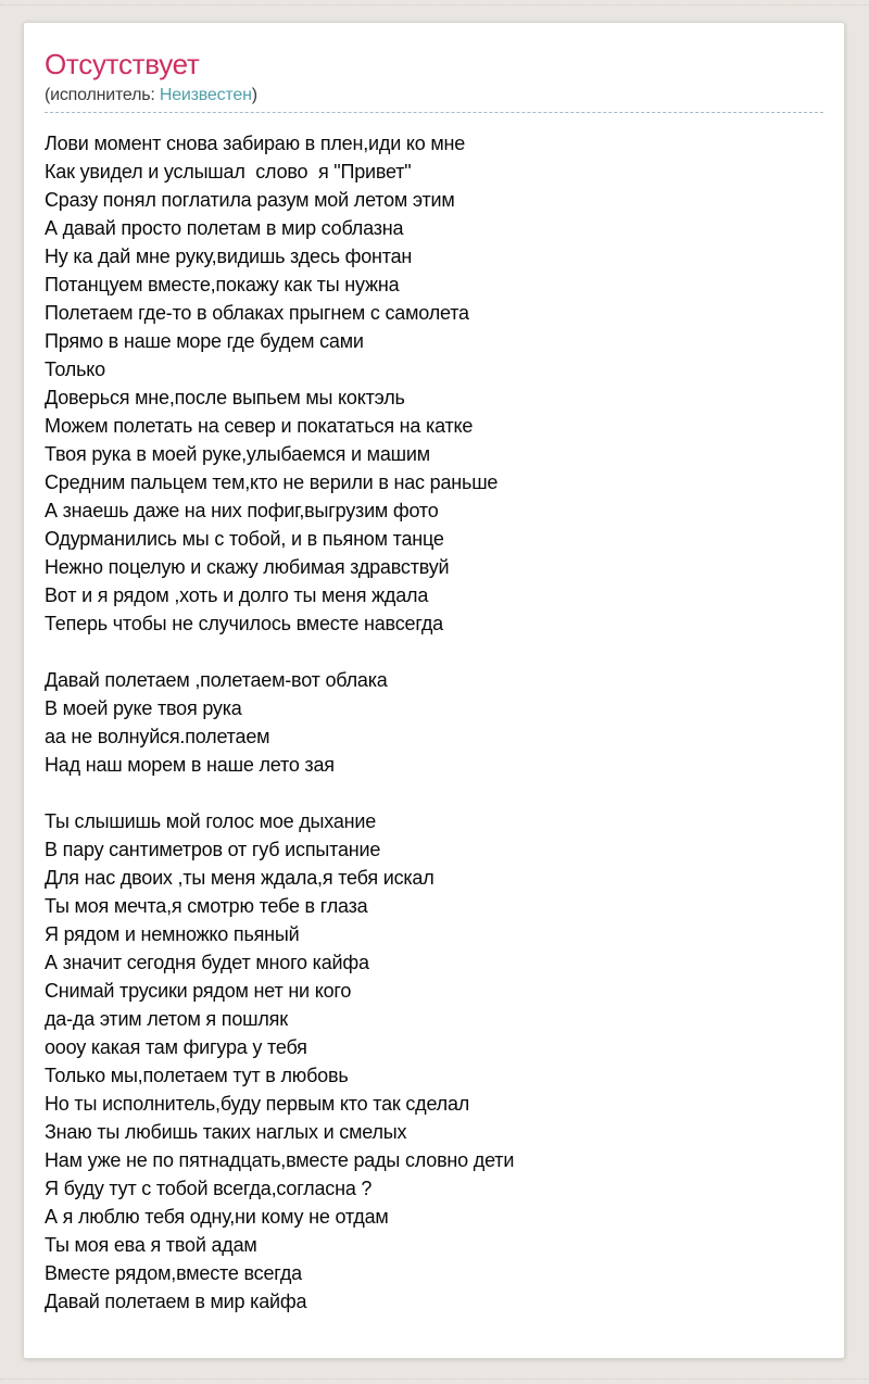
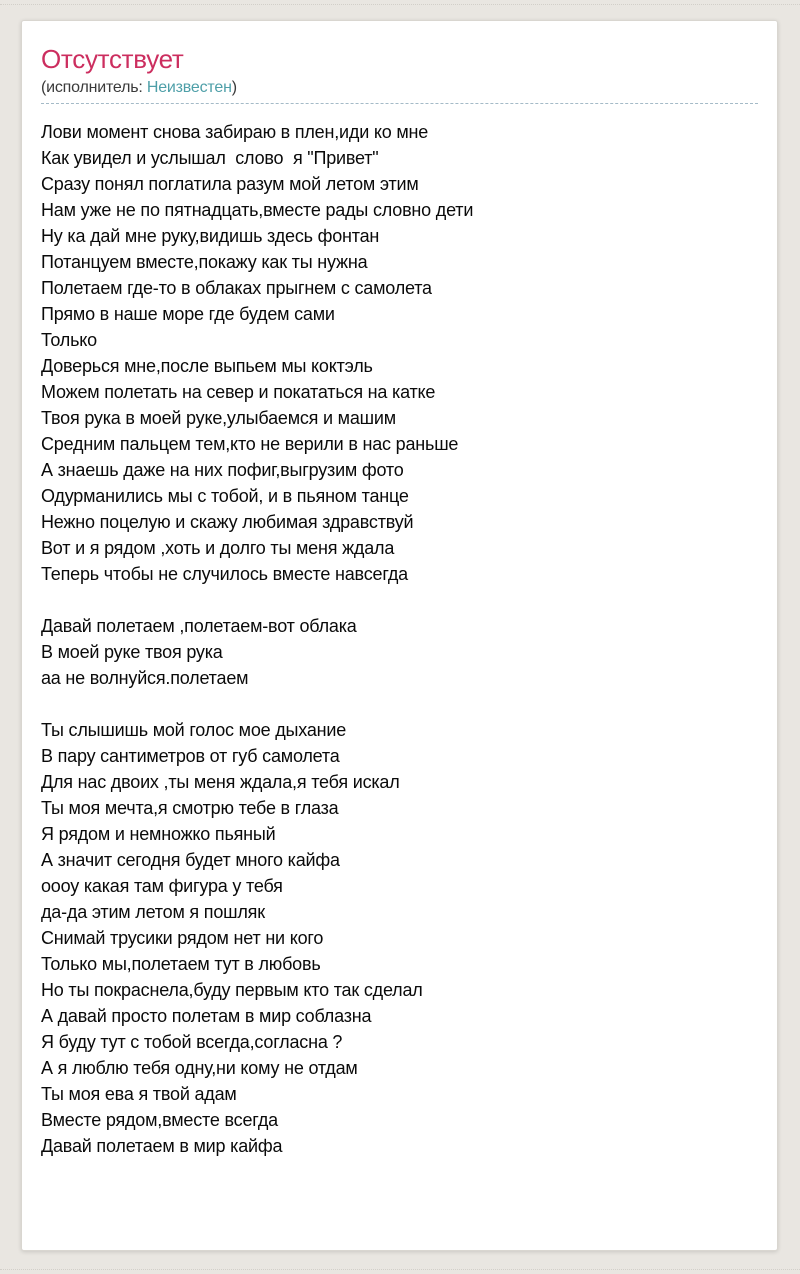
  Отсутствует
  (исполнитель: Неизвестен)
  Лови момент снова забираю в плен,иди ко мне
  Как увидел и услышал слово я "Привет"
  Сразу понял поглатила разум мой летом этим
- А давай просто полетам в мир соблазна
+ Нам уже не по пятнадцать,вместе рады словно дети
  Ну ка дай мне руку,видишь здесь фонтан
  Потанцуем вместе,покажу как ты нужна
  Полетаем где-то в облаках прыгнем с самолета
  Прямо в наше море где будем сами
  Только
  Доверься мне,после выпьем мы коктэль
  Можем полетать на север и покататься на катке
  Твоя рука в моей руке,улыбаемся и машим
  Средним пальцем тем,кто не верили в нас раньше
  А знаешь даже на них пофиг,выгрузим фото
  Одурманились мы с тобой, и в пьяном танце
  Нежно поцелую и скажу любимая здравствуй
  Вот и я рядом ,хоть и долго ты меня ждала
  Теперь чтобы не случилось вместе навсегда
  Давай полетаем ,полетаем-вот облака
  В моей руке твоя рука
  аа не волнуйся.полетаем
- Над наш морем в наше лето зая
  Ты слышишь мой голос мое дыхание
- В пару сантиметров от губ испытание
+ В пару сантиметров от губ самолета
  Для нас двоих ,ты меня ждала,я тебя искал
  Ты моя мечта,я смотрю тебе в глаза
  Я рядом и немножко пьяный
  А значит сегодня будет много кайфа
- Снимай трусики рядом нет ни кого
+ оооу какая там фигура у тебя
  да-да этим летом я пошляк
- оооу какая там фигура у тебя
+ Снимай трусики рядом нет ни кого
  Только мы,полетаем тут в любовь
- Но ты исполнитель,буду первым кто так сделал
+ Но ты покраснела,буду первым кто так сделал
- Знаю ты любишь таких наглых и смелых
- Нам уже не по пятнадцать,вместе рады словно дети
+ А давай просто полетам в мир соблазна
  Я буду тут с тобой всегда,согласна ?
  А я люблю тебя одну,ни кому не отдам
  Ты моя ева я твой адам
  Вместе рядом,вместе всегда
  Давай полетаем в мир кайфа
